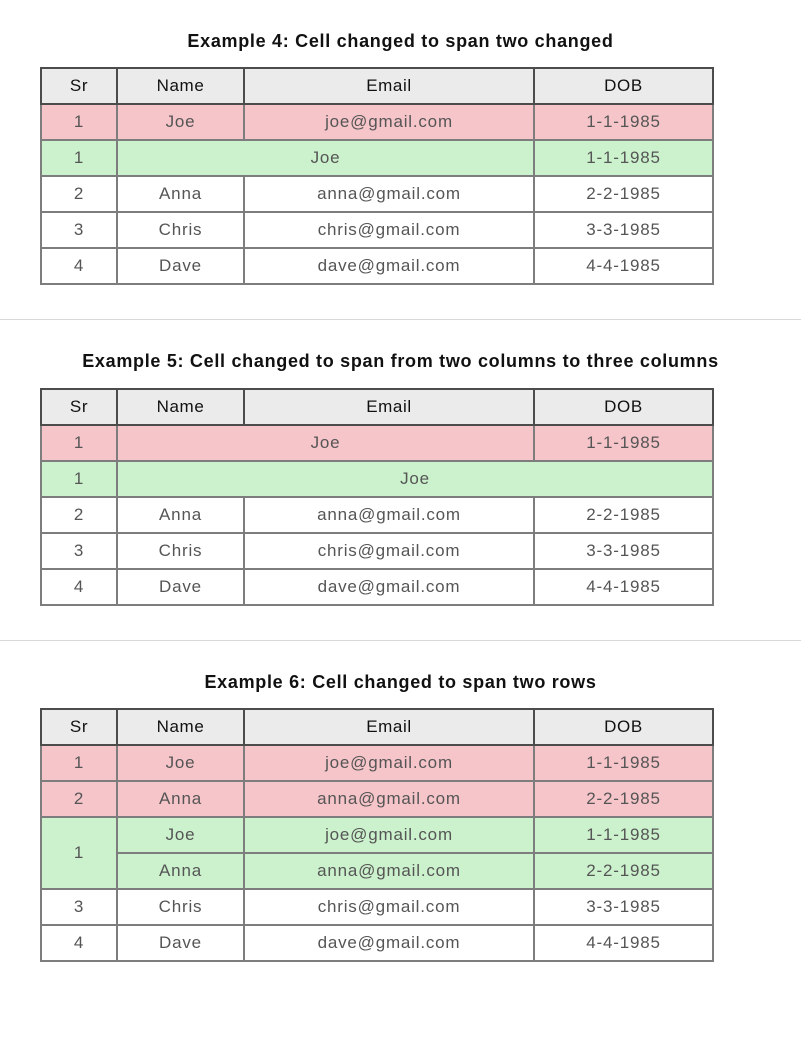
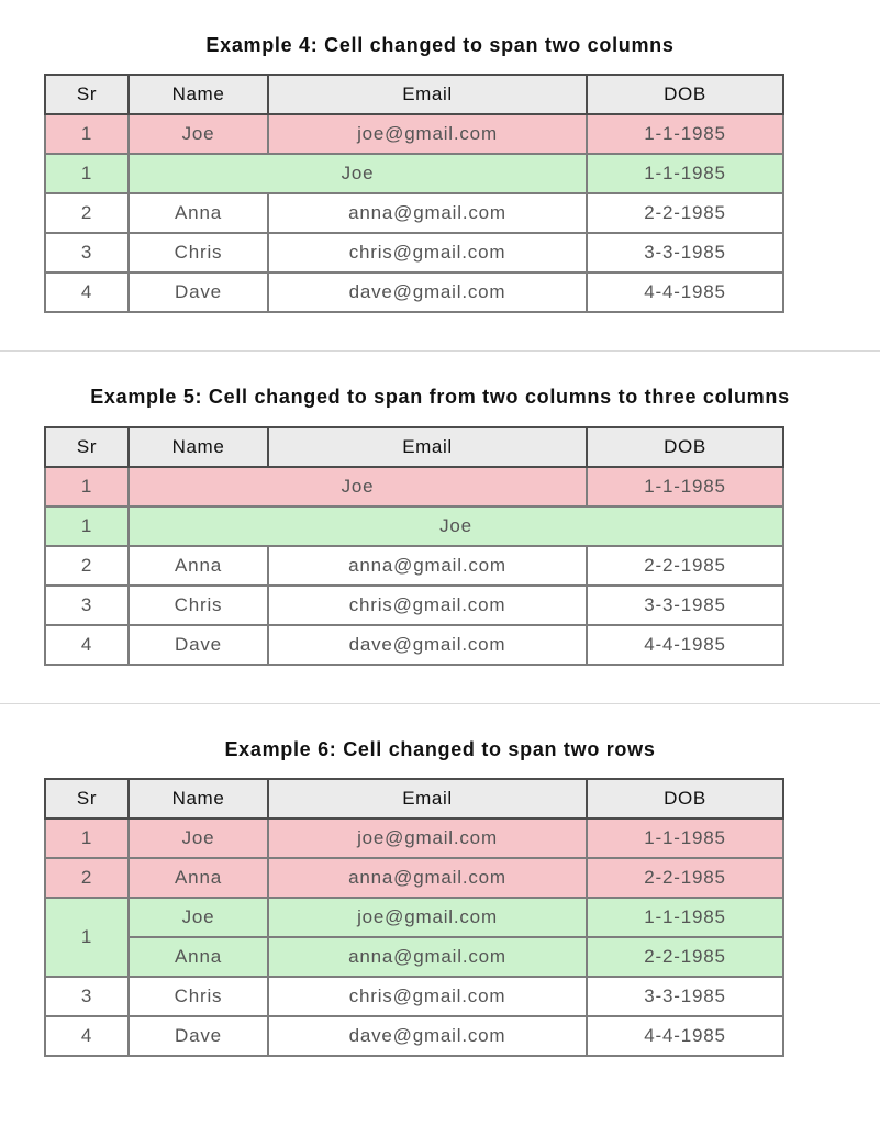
- Example 4: Cell changed to span two changed
+ Example 4: Cell changed to span two columns
  Sr	Name	Email	DOB
  1	Joe	joe@gmail.com	1-1-1985
  1	Joe	1-1-1985
  2	Anna	anna@gmail.com	2-2-1985
  3	Chris	chris@gmail.com	3-3-1985
  4	Dave	dave@gmail.com	4-4-1985
  Example 5: Cell changed to span from two columns to three columns
  Sr	Name	Email	DOB
  1	Joe	1-1-1985
  1	Joe
  2	Anna	anna@gmail.com	2-2-1985
  3	Chris	chris@gmail.com	3-3-1985
  4	Dave	dave@gmail.com	4-4-1985
  Example 6: Cell changed to span two rows
  Sr	Name	Email	DOB
  1	Joe	joe@gmail.com	1-1-1985
  2	Anna	anna@gmail.com	2-2-1985
  1	Joe	joe@gmail.com	1-1-1985
  Anna	anna@gmail.com	2-2-1985
  3	Chris	chris@gmail.com	3-3-1985
  4	Dave	dave@gmail.com	4-4-1985
